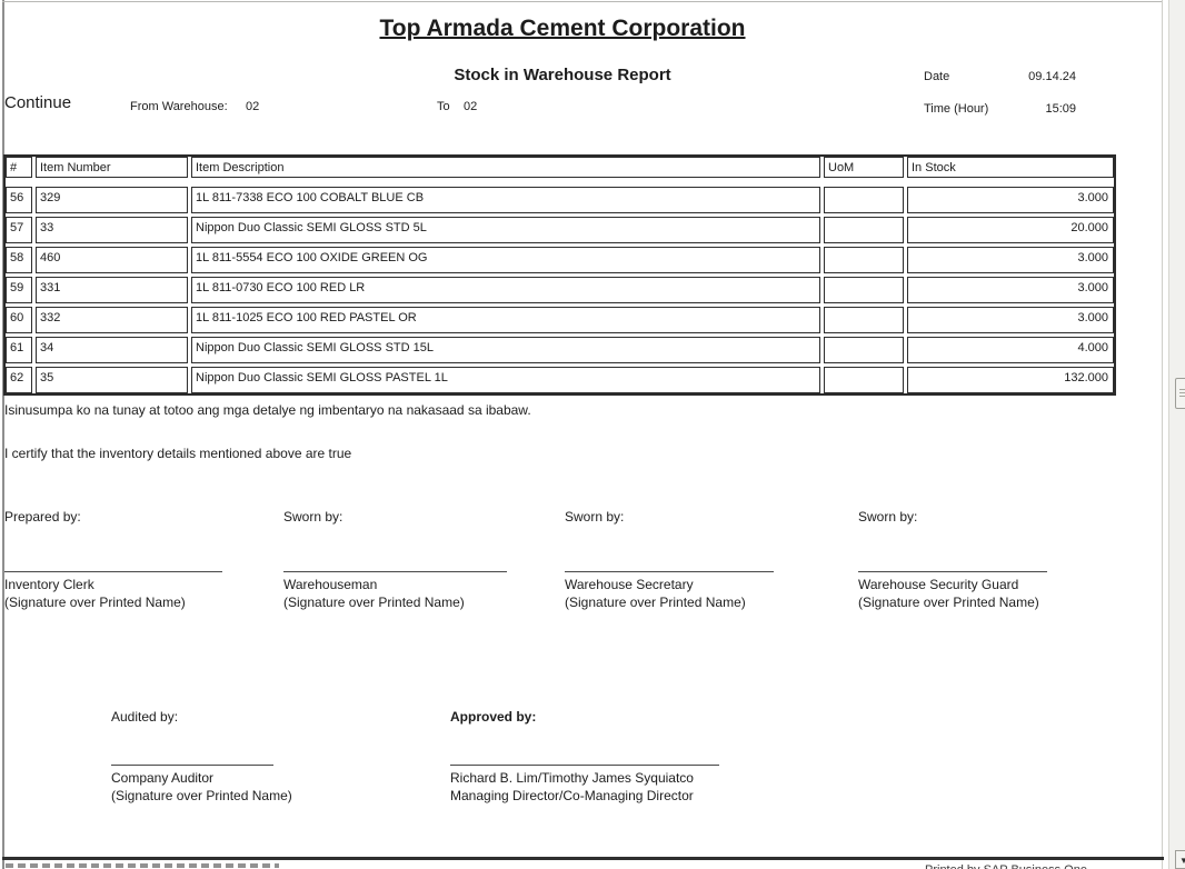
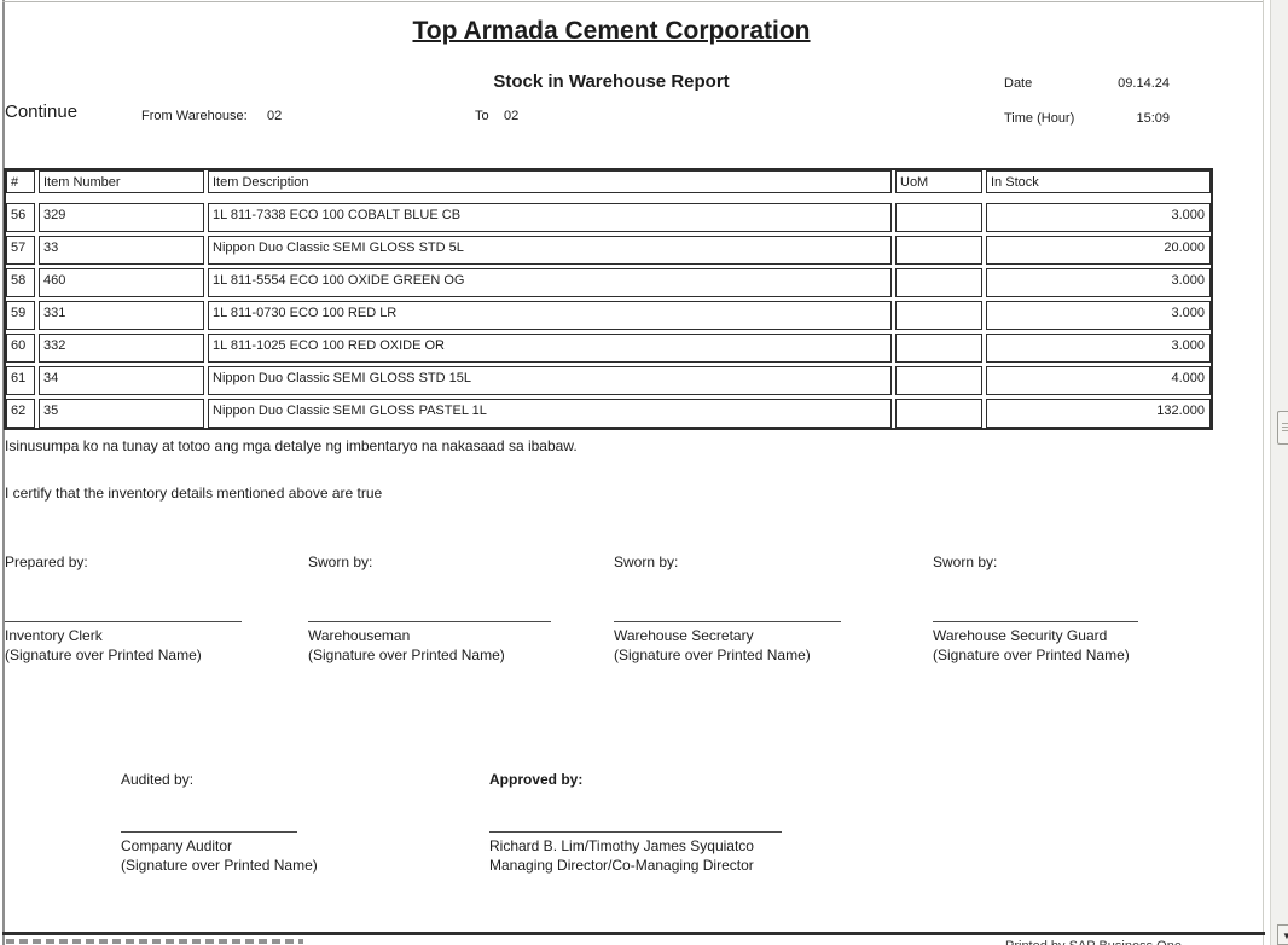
  Top Armada Cement Corporation
  Stock in Warehouse Report
  Continue
  From Warehouse:
  02
  To
  02
  Date
  09.14.24
  Time (Hour)
  15:09
  #
  Item Number
  Item Description
  UoM
  In Stock
  56
  329
  1L 811-7338 ECO 100 COBALT BLUE CB
  3.000
  57
  33
  Nippon Duo Classic SEMI GLOSS STD 5L
  20.000
  58
  460
  1L 811-5554 ECO 100 OXIDE GREEN OG
  3.000
  59
  331
  1L 811-0730 ECO 100 RED LR
  3.000
  60
  332
- 1L 811-1025 ECO 100 RED PASTEL OR
+ 1L 811-1025 ECO 100 RED OXIDE OR
  3.000
  61
  34
  Nippon Duo Classic SEMI GLOSS STD 15L
  4.000
  62
  35
  Nippon Duo Classic SEMI GLOSS PASTEL 1L
  132.000
  Isinusumpa ko na tunay at totoo ang mga detalye ng imbentaryo na nakasaad sa ibabaw.
  I certify that the inventory details mentioned above are true
  Prepared by:
  Inventory Clerk
  (Signature over Printed Name)
  Sworn by:
  Warehouseman
  (Signature over Printed Name)
  Sworn by:
  Warehouse Secretary
  (Signature over Printed Name)
  Sworn by:
  Warehouse Security Guard
  (Signature over Printed Name)
  Audited by:
  Company Auditor
  (Signature over Printed Name)
  Approved by:
  Richard B. Lim/Timothy James Syquiatco
  Managing Director/Co-Managing Director
  ▼
